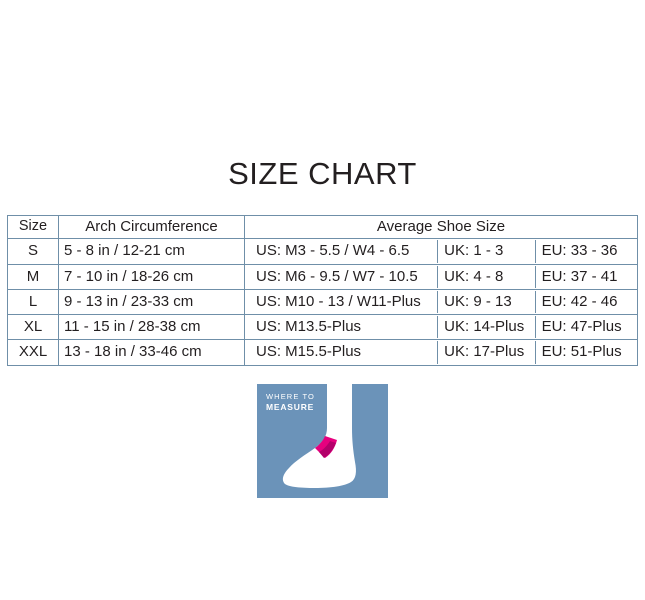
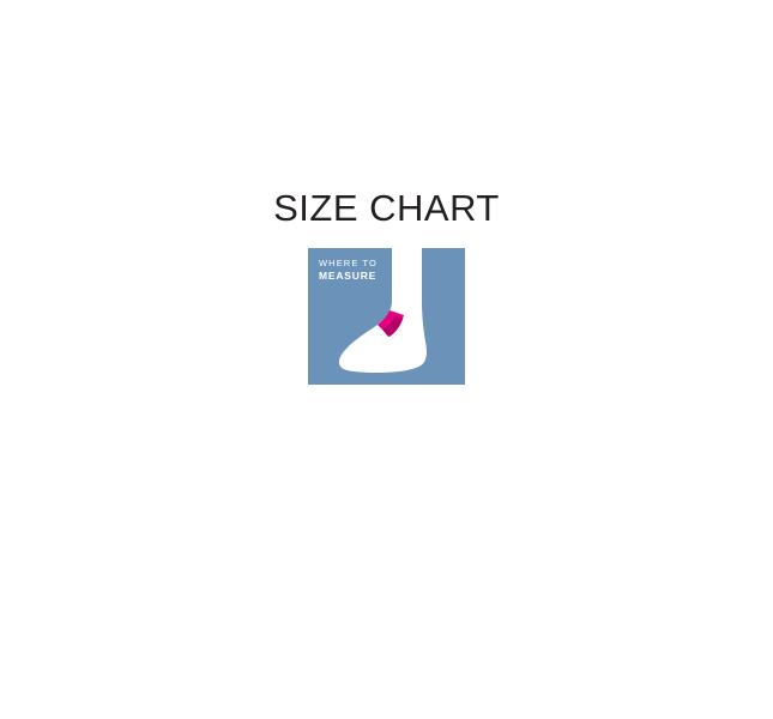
  SIZE CHART
- Size	Arch Circumference	Average Shoe Size
- S	5 - 8 in / 12-21 cm	US: M3 - 5.5 / W4 - 6.5 UK: 1 - 3 EU: 33 - 36
- M	7 - 10 in / 18-26 cm	US: M6 - 9.5 / W7 - 10.5 UK: 4 - 8 EU: 37 - 41
- L	9 - 13 in / 23-33 cm	US: M10 - 13 / W11-Plus UK: 9 - 13 EU: 42 - 46
- XL	11 - 15 in / 28-38 cm	US: M13.5-Plus UK: 14-Plus EU: 47-Plus
- XXL	13 - 18 in / 33-46 cm	US: M15.5-Plus UK: 17-Plus EU: 51-Plus
  WHERE TO
  MEASURE
